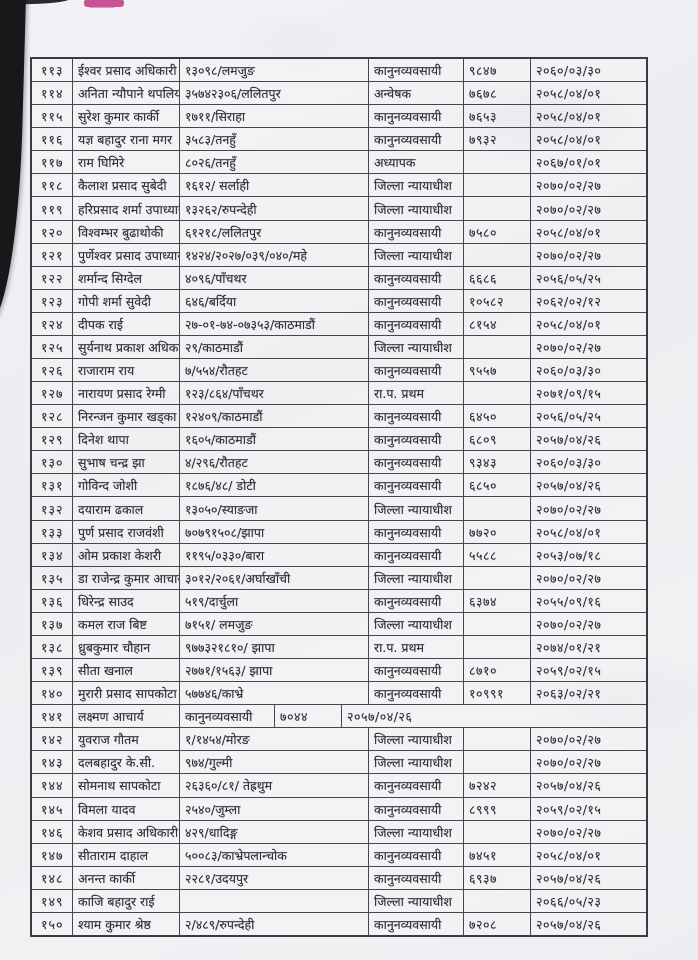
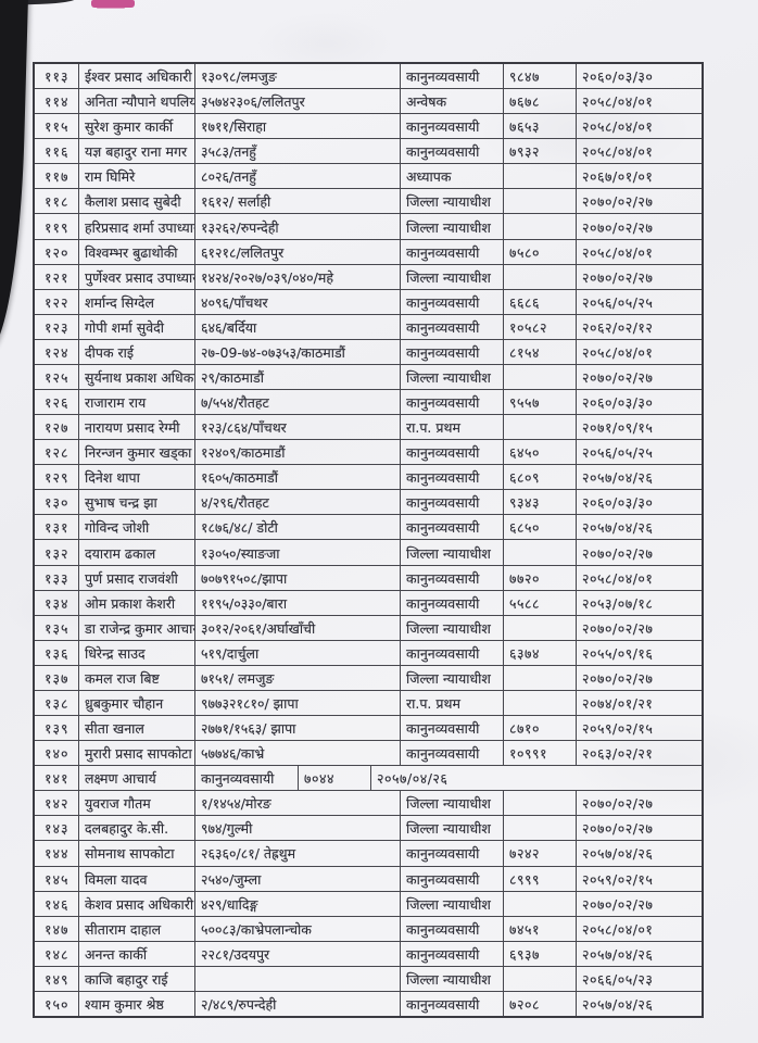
  ११३
  ईश्वर प्रसाद अधिकारी
  १३०९८/लमजुङ
  कानुनव्यवसायी
  ९८४७
  २०६०/०३/३०
  ११४
  अनिता न्यौपाने थपलिया
  ३५७४२३०६/ललितपुर
  अन्वेषक
  ७६७८
  २०५८/०४/०१
  ११५
  सुरेश कुमार कार्की
  १७११/सिराहा
  कानुनव्यवसायी
  ७६५३
  २०५८/०४/०१
  ११६
  यज्ञ बहादुर राना मगर
  ३५८३/तनहुँ
  कानुनव्यवसायी
  ७९३२
  २०५८/०४/०१
  ११७
  राम घिमिरे
  ८०२६/तनहुँ
  अध्यापक
  २०६७/०१/०१
  ११८
  कैलाश प्रसाद सुबेदी
  १६१२/ सर्लाही
  जिल्ला न्यायाधीश
  २०७०/०२/२७
  ११९
  हरिप्रसाद शर्मा उपाध्या
  १३२६२/रुपन्देही
  जिल्ला न्यायाधीश
  २०७०/०२/२७
  १२०
  विश्वम्भर बुढाथोकी
  ६१२१८/ललितपुर
  कानुनव्यवसायी
  ७५८०
  २०५८/०४/०१
  १२१
  पुर्णेश्वर प्रसाद उपाध्या
  १४२४/२०२७/०३९/०४०/महे
  जिल्ला न्यायाधीश
  २०७०/०२/२७
  १२२
  शर्मान्द सिग्देल
  ४०९६/पाँचथर
  कानुनव्यवसायी
  ६६८६
  २०५६/०५/२५
  १२३
  गोपी शर्मा सुवेदी
  ६४६/बर्दिया
  कानुनव्यवसायी
  १०५८२
  २०६२/०२/१२
  १२४
  दीपक राई
- २७-०१-७४-०७३५३/काठमाडौं
+ २७-09-७४-०७३५३/काठमाडौं
  कानुनव्यवसायी
  ८१५४
  २०५८/०४/०१
  १२५
  सुर्यनाथ प्रकाश अधिका
  २९/काठमाडौं
  जिल्ला न्यायाधीश
  २०७०/०२/२७
  १२६
  राजाराम राय
  ७/५५४/रौतहट
  कानुनव्यवसायी
  ९५५७
  २०६०/०३/३०
  १२७
  नारायण प्रसाद रेग्मी
  १२३/८६४/पाँचथर
  रा.प. प्रथम
  २०७१/०९/१५
  १२८
  निरन्जन कुमार खड्का
  १२४०९/काठमाडौं
  कानुनव्यवसायी
  ६४५०
  २०५६/०५/२५
  १२९
  दिनेश थापा
  १६०५/काठमाडौं
  कानुनव्यवसायी
  ६८०९
  २०५७/०४/२६
  १३०
  सुभाष चन्द्र झा
  ४/२९६/रौतहट
  कानुनव्यवसायी
  ९३४३
  २०६०/०३/३०
  १३१
  गोविन्द जोशी
  १८७६/४८/ डोटी
  कानुनव्यवसायी
  ६८५०
  २०५७/०४/२६
  १३२
  दयाराम ढकाल
  १३०५०/स्याङजा
  जिल्ला न्यायाधीश
  २०७०/०२/२७
  १३३
  पुर्ण प्रसाद राजवंशी
  ७०७९१५०८/झापा
  कानुनव्यवसायी
  ७७२०
  २०५८/०४/०१
  १३४
  ओम प्रकाश केशरी
  ११९५/०३३०/बारा
  कानुनव्यवसायी
  ५५८८
  २०५३/०७/१८
  १३५
  डा राजेन्द्र कुमार आचा
  ३०१२/२०६१/अर्घाखाँची
  जिल्ला न्यायाधीश
  २०७०/०२/२७
  १३६
  धिरेन्द्र साउद
  ५१९/दार्चुला
  कानुनव्यवसायी
  ६३७४
  २०५५/०९/१६
  १३७
  कमल राज बिष्ट
  ७१५१/ लमजुङ
  जिल्ला न्यायाधीश
  २०७०/०२/२७
  १३८
  ध्रुबकुमार चौहान
  ९७७३२१८१०/ झापा
  रा.प. प्रथम
  २०७४/०१/२१
  १३९
  सीता खनाल
  २७७१/१५६३/ झापा
  कानुनव्यवसायी
  ८७१०
  २०५९/०२/१५
  १४०
  मुरारी प्रसाद सापकोटा
  ५७७४६/काभ्रे
  कानुनव्यवसायी
  १०९९१
  २०६३/०२/२१
  १४१
  लक्ष्मण आचार्य
  कानुनव्यवसायी
  ७०४४
  २०५७/०४/२६
  १४२
  युवराज गौतम
  १/१४५४/मोरङ
  जिल्ला न्यायाधीश
  २०७०/०२/२७
  १४३
  दलबहादुर के.सी.
  ९७४/गुल्मी
  जिल्ला न्यायाधीश
  २०७०/०२/२७
  १४४
  सोमनाथ सापकोटा
  २६३६०/८१/ तेह्रथुम
  कानुनव्यवसायी
  ७२४२
  २०५७/०४/२६
  १४५
  विमला यादव
  २५४०/जुम्ला
  कानुनव्यवसायी
  ८९९९
  २०५९/०२/१५
  १४६
  केशव प्रसाद अधिकारी
  ४२९/धादिङ्ग
  जिल्ला न्यायाधीश
  २०७०/०२/२७
  १४७
  सीताराम दाहाल
  ५००८३/काभ्रेपलान्चोक
  कानुनव्यवसायी
  ७४५१
  २०५८/०४/०१
  १४८
  अनन्त कार्की
  २२८१/उदयपुर
  कानुनव्यवसायी
  ६९३७
  २०५७/०४/२६
  १४९
  काजि बहादुर राई
  जिल्ला न्यायाधीश
  २०६६/०५/२३
  १५०
  श्याम कुमार श्रेष्ठ
  २/४८९/रुपन्देही
  कानुनव्यवसायी
  ७२०८
  २०५७/०४/२६
